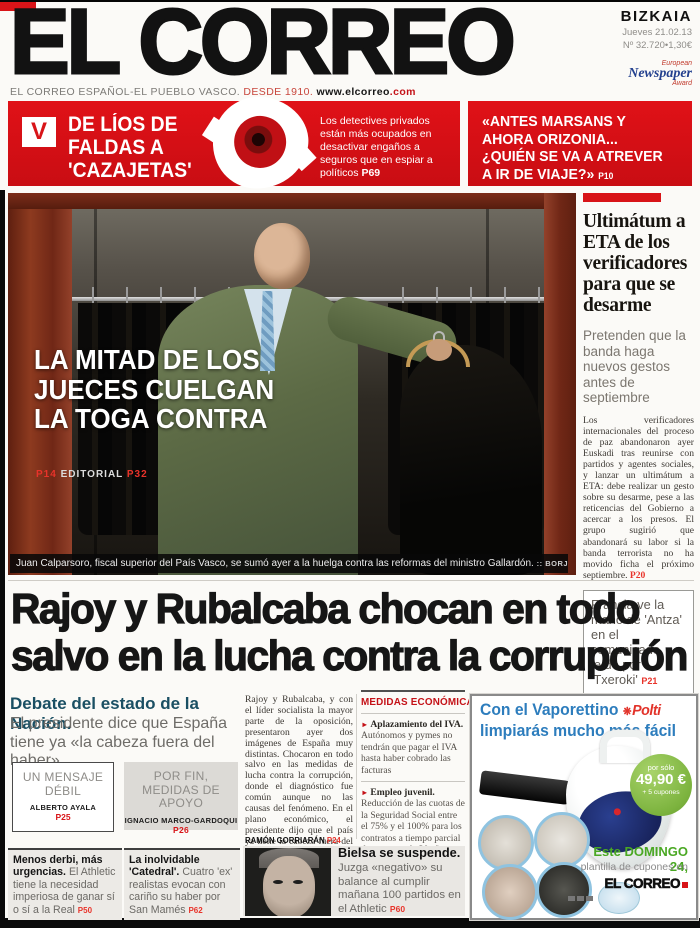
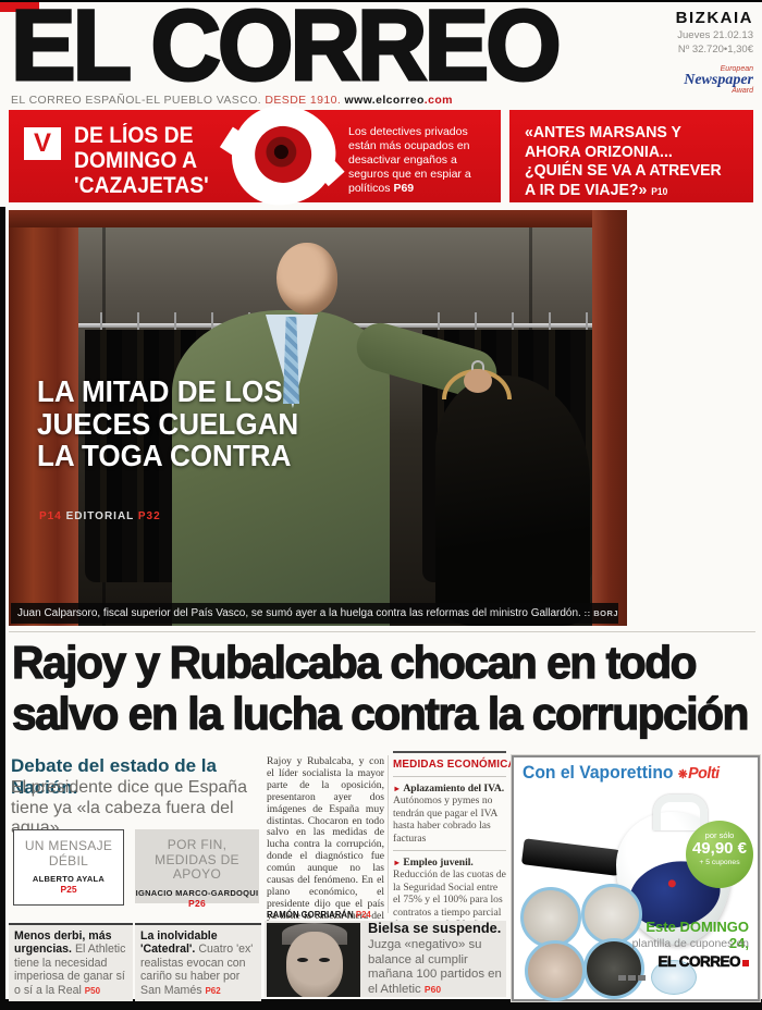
  EL CORREO
  BIZKAIA
  Jueves 21.02.13
  Nº 32.720•1,30€
  Newspaper
  EL CORREO ESPAÑOL-EL PUEBLO VASCO. DESDE 1910. www.elcorreo.com
  V
- DE LÍOS DE FALDAS A 'CAZAJETAS'
+ DE LÍOS DE DOMINGO A 'CAZAJETAS'
  Los detectives privados están más ocupados en desactivar engaños a seguros que en espiar a políticos P69
  «ANTES MARSANS Y AHORA ORIZONIA... ¿QUIÉN SE VA A ATREVER A IR DE VIAJE?» P10
  LA MITAD DE LOS
  JUECES CUELGAN
  LA TOGA CONTRA
  P14 EDITORIAL P32
  Juan Calparsoro, fiscal superior del País Vasco, se sumó ayer a la huelga contra las reformas del ministro Gallardón. :: BORJ
- Ultimátum a ETA de los verificadores para que se desarme
- Pretenden que la banda haga nuevos gestos antes de septiembre
- Los verificadores internacionales del proceso de paz abandonaron ayer Euskadi tras reunirse con partidos y agentes sociales, y lanzar un ultimátum a ETA: debe realizar un gesto sobre su desarme, pese a las reticencias del Gobierno a acercar a los presos. El grupo sugirió que abandonará su labor si la banda terrorista no ha movido ficha el próximo septiembre. P20
- Francia ve la mano de 'Antza' en el comunicado leído por 'Txeroki' P21
  Rajoy y Rubalcaba chocan en todo
  salvo en la lucha contra la corrupción
  Debate del estado de la Nación.
- El presidente dice que España tiene ya «la cabeza fuera del haber»
+ El presidente dice que España tiene ya «la cabeza fuera del agua»
  UN MENSAJE DÉBIL
  ALBERTO AYALA
  P25
  POR FIN, MEDIDAS DE APOYO
  IGNACIO MARCO-GARDOQUI P26
  Rajoy y Rubalcaba, y con el líder socialista la mayor parte de la oposición, presentaron ayer dos imágenes de España muy distintas. Chocaron en todo salvo en las medidas de lucha contra la corrupción, donde el diagnóstico fue común aunque no las causas del fenómeno. En el plano económico, el presidente dijo que el país ya tiene la cabeza fuera del
  RAMÓN GORRIARÁN P24
  MEDIDAS ECONÓMIC
  ► Aplazamiento del IVA. Autónomos y pymes no tendrán que pagar el IVA hasta haber cobrado las facturas
  ► Empleo juvenil. Reducción de las cuotas de la Seguridad Social entre el 75% y el 100% para los contratos a tiempo parcial
  Menos derbi, más urgencias. El Athletic tiene la necesidad imperiosa de ganar sí o sí a la Real P50
  La inolvidable 'Catedral'. Cuatro 'ex' realistas evocan con cariño su haber por San Mamés P62
  Bielsa se suspende. Juzga «negativo» su balance al cumplir mañana 100 partidos en el Athletic P60
  Con el Vaporettino Polti
- limpiarás mucho más fácil
  por sólo
  49,90 €
  Este DOMINGO 24,
  plantilla de cupones en
  EL CORREO
